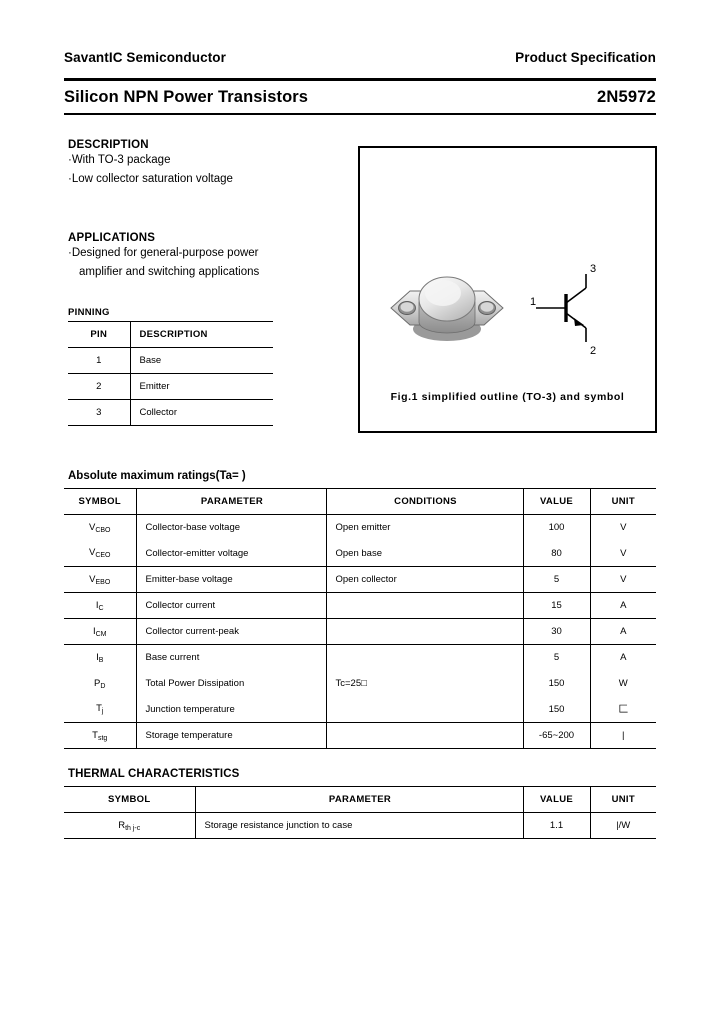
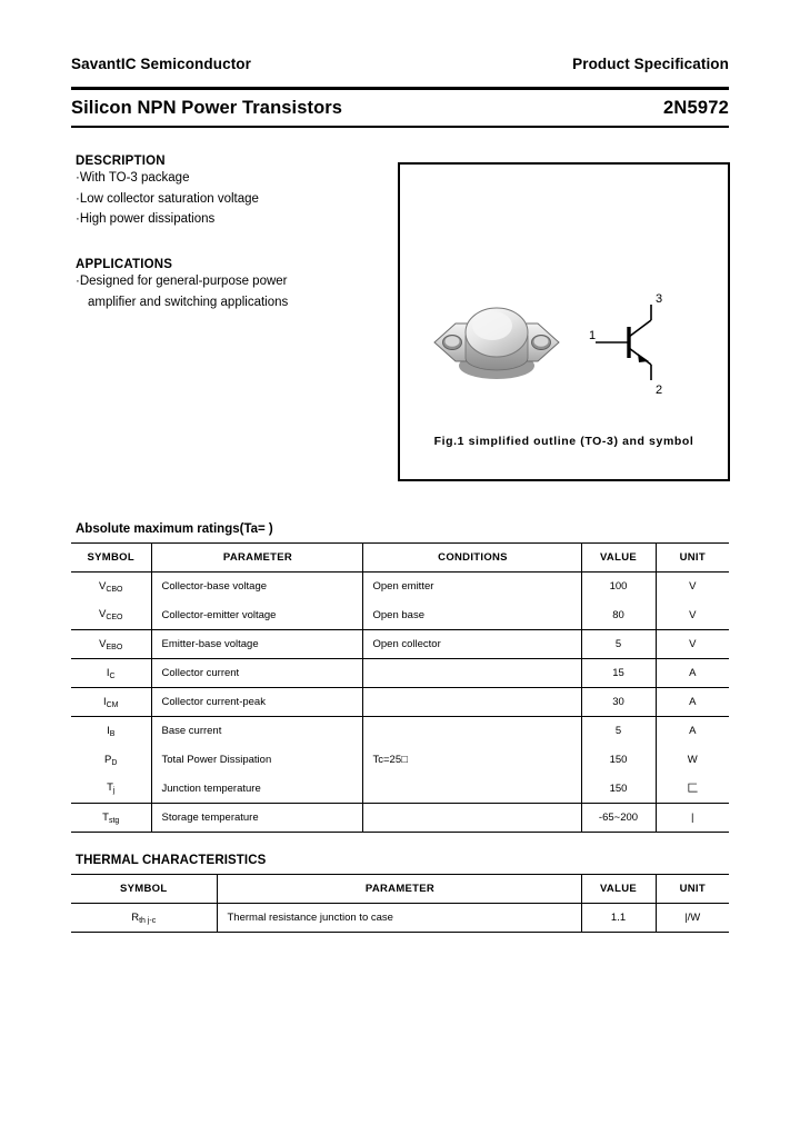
  SavantIC Semiconductor
  Product Specification
  Silicon NPN Power Transistors
  2N5972
  DESCRIPTION
  ·With TO-3 package
  ·Low collector saturation voltage
+ ·High power dissipations
  APPLICATIONS
  ·Designed for general-purpose power
  amplifier and switching applications
- PINNING
- PIN	DESCRIPTION
- 1	Base
- 2	Emitter
- 3	Collector
  1
  3
  2
  Fig.1 simplified outline (TO-3) and symbol
  Absolute maximum ratings(Ta= )
  SYMBOL	PARAMETER	CONDITIONS	VALUE	UNIT
  V	Collector-base voltage	Open emitter	100	V
  V	Collector-emitter voltage	Open base	80	V
  V	Emitter-base voltage	Open collector	5	V
  I	Collector current		15	A
  I	Collector current-peak		30	A
  I	Base current		5	A
  P	Total Power Dissipation	Tc=25□	150	W
  T	Junction temperature		150	匚
  T	Storage temperature		-65~200	|
  THERMAL CHARACTERISTICS
  SYMBOL	PARAMETER	VALUE	UNIT
- R	Storage resistance junction to case	1.1	|/W
+ R	Thermal resistance junction to case	1.1	|/W
